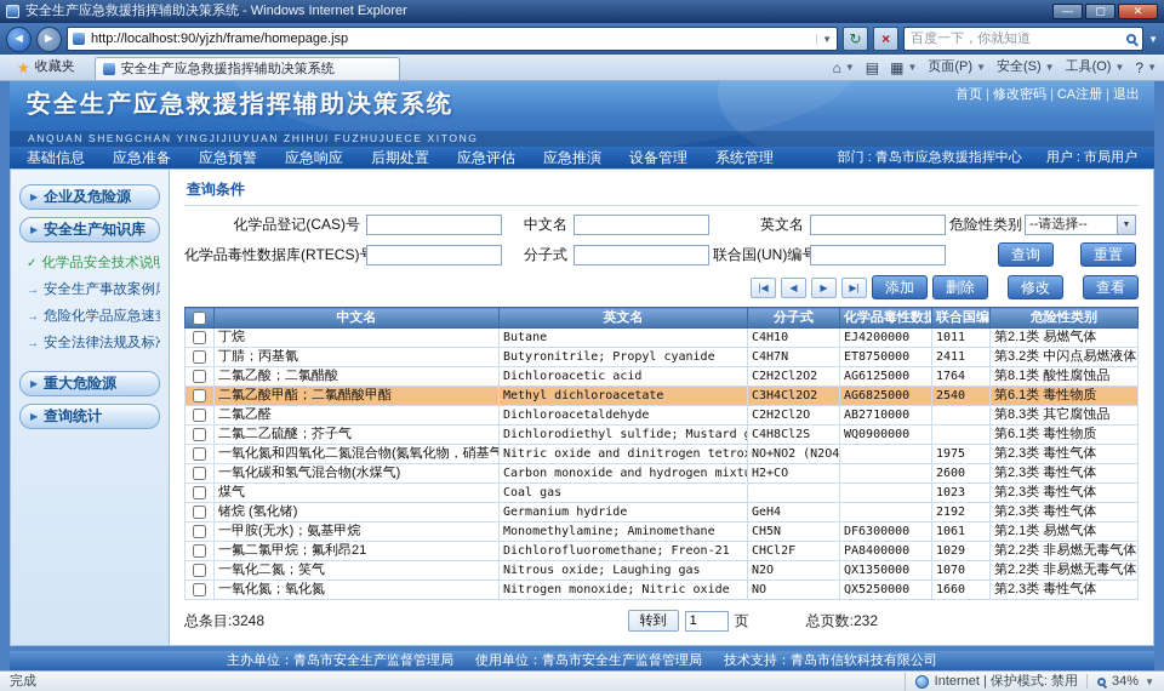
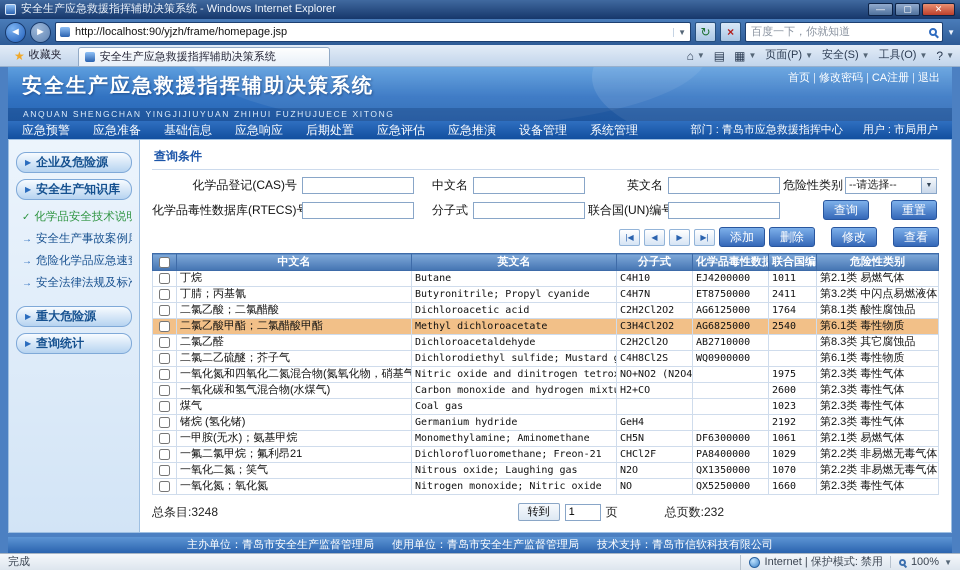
  安全生产应急救援指挥辅助决策系统 - Windows Internet Explorer
  —
  ▢
  ✕
  ◄
  ►
  http://localhost:90/yjzh/frame/homepage.jsp
  ▼
  ↻
  ×
  百度一下，你就知道
  ▼
  ★
  收藏夹
  安全生产应急救援指挥辅助决策系统
  ⌂
  ▼
  ▤
  ▦
  ▼
  页面(P)
  ▼
  安全(S)
  ▼
  工具(O)
  ▼
  ?
  ▼
  首页 | 修改密码 | CA注册 | 退出
  安全生产应急救援指挥辅助决策系统
  ANQUAN SHENGCHAN YINGJIJIUYUAN ZHIHUI FUZHUJUECE XITONG
- 基础信息
+ 应急预警
  应急准备
- 应急预警
+ 基础信息
  应急响应
  后期处置
  应急评估
  应急推演
  设备管理
  系统管理
  部门 : 青岛市应急救援指挥中心
  用户 : 市局用户
  ▶
  企业及危险源
  ▶
  安全生产知识库
  ✓
  化学品安全技术说
  →
  安全生产事故案例
  →
  →
  安全法律法规及标
  ▶
  重大危险源
  ▶
  查询统计
  查询条件
  化学品登记(CAS)号
  中文名
  英文名
  危险性类别
  --请选择--
  化学品毒性数据库(RTECS)
  分子式
  联合国(UN)编
  查询
  重置
  |◀
  ◀
  ▶
  ▶|
  添加
  删除
  修改
  查看
  	中文名	英文名	分子式	化学品毒性数据	联合国编	危险性类别
  	丁烷	Butane	C4H10	EJ4200000	1011	第2.1类 易燃气体
  	丁腈；丙基氰	Butyronitrile; Propyl cyanide	C4H7N	ET8750000	2411	第3.2类 中闪点易燃液体
  	二氯乙酸；二氯醋酸	Dichloroacetic acid	C2H2Cl2O2	AG6125000	1764	第8.1类 酸性腐蚀品
  	二氯乙酸甲酯；二氯醋酸甲酯	Methyl dichloroacetate	C3H4Cl2O2	AG6825000	2540	第6.1类 毒性物质
  	二氯乙醛	Dichloroacetaldehyde	C2H2Cl2O	AB2710000		第8.3类 其它腐蚀品
  	二氯二乙硫醚；芥子气	Dichlorodiethyl sulfide; Mustard	C4H8Cl2S	WQ0900000		第6.1类 毒性物质
  	一氧化氮和四氧化二氮混合物(氮氧化物，硝基气	Nitric oxide and dinitrogen tetro	NO+NO2 (N2O4		1975	第2.3类 毒性气体
  	一氧化碳和氢气混合物(水煤气)	Carbon monoxide and hydrogen mixt	H2+CO		2600	第2.3类 毒性气体
  	煤气	Coal gas			1023	第2.3类 毒性气体
  	锗烷 (氢化锗)	Germanium hydride	GeH4		2192	第2.3类 毒性气体
  	一甲胺(无水)；氨基甲烷	Monomethylamine; Aminomethane	CH5N	DF6300000	1061	第2.1类 易燃气体
  	一氟二氯甲烷；氟利昂21	Dichlorofluoromethane; Freon-21	CHCl2F	PA8400000	1029	第2.2类 非易燃无毒气体
  	一氧化二氮；笑气	Nitrous oxide; Laughing gas	N2O	QX1350000	1070	第2.2类 非易燃无毒气体
  	一氧化氮；氧化氮	Nitrogen monoxide; Nitric oxide	NO	QX5250000	1660	第2.3类 毒性气体
  总条目:3248
  转到
  1
  页
  总页数:232
  主办单位：青岛市安全生产监督管理局
  使用单位：青岛市安全生产监督管理局
  技术支持：青岛市信软科技有限公司
  完成
  Internet | 保护模式: 禁用
- 34%
+ 100%
  ▼
